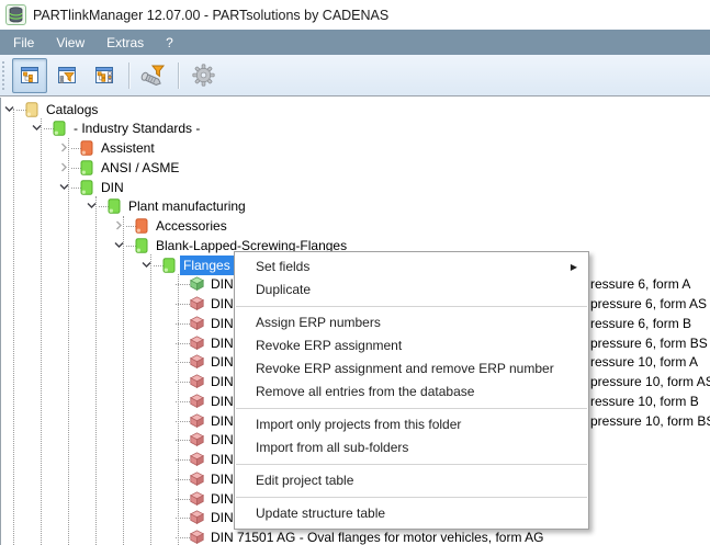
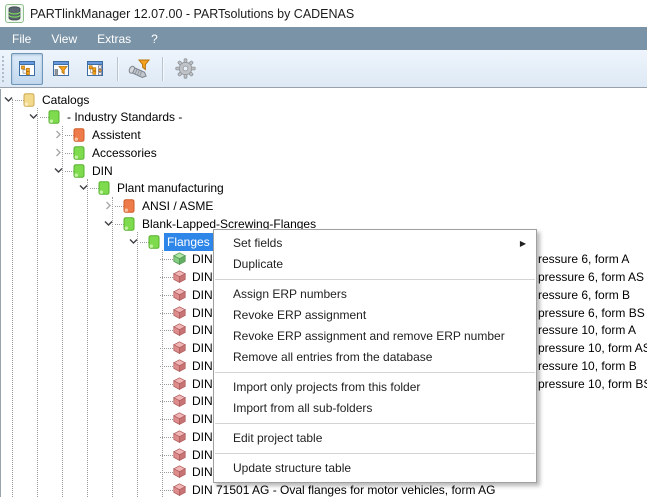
  PARTlinkManager 12.07.00 - PARTsolutions by CADENAS
  File
  View
  Extras
  ?
  Catalogs
  - Industry Standards -
  Assistent
- ANSI / ASME
+ Accessories
  DIN
  Plant manufacturing
- Accessories
+ ANSI / ASME
  Blank-Lapped-Screwing-Flanges
  Flanges
  DIN
  ressure 6, form A
  DIN
  pressure 6, form AS
  DIN
  ressure 6, form B
  DIN
  pressure 6, form BS
  DIN
  ressure 10, form A
  DIN
  pressure 10, form A
  DIN
  ressure 10, form B
  DIN
  pressure 10, form B
  DIN
  DIN
  DIN
  DIN
  DIN
  DIN 71501 AG - Oval flanges for motor vehicles, form AG
  Set fields
  ▶
  Duplicate
  Assign ERP numbers
  Revoke ERP assignment
  Revoke ERP assignment and remove ERP number
  Remove all entries from the database
  Import only projects from this folder
  Import from all sub-folders
  Edit project table
  Update structure table
